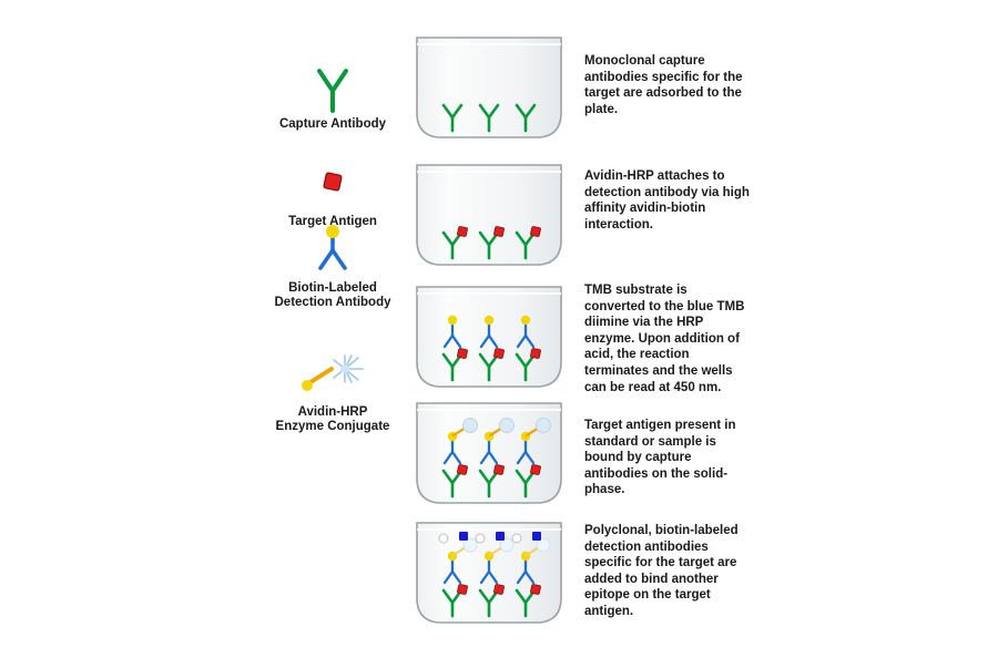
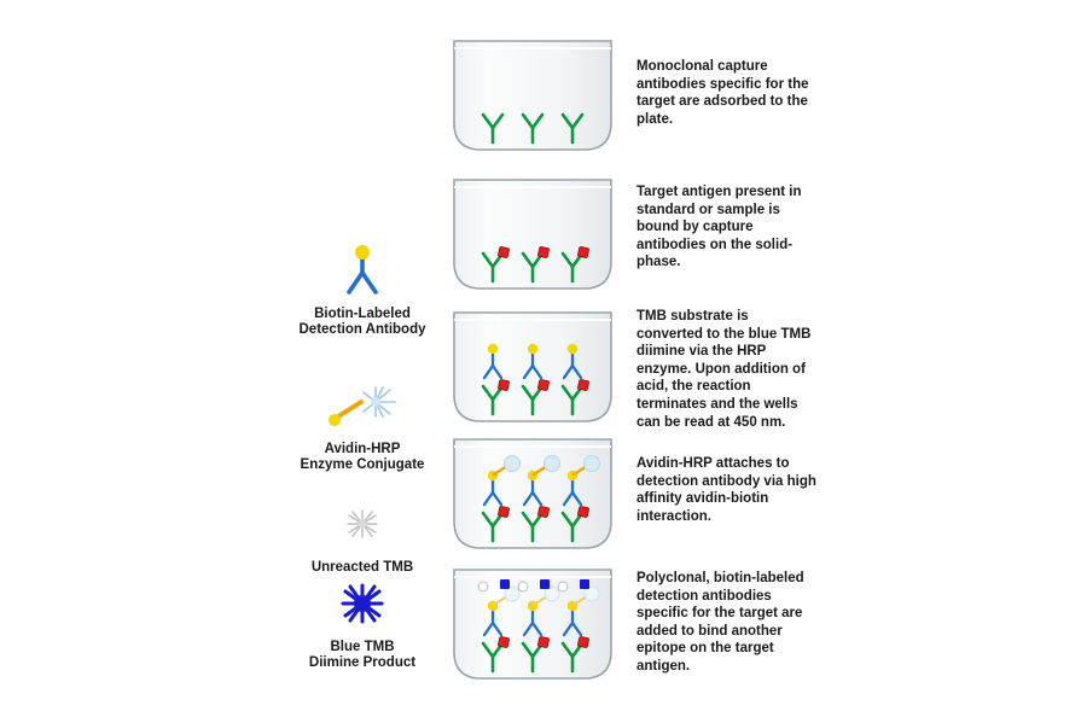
- Capture Antibody
- Target Antigen
  Biotin-Labeled
  Detection Antibody
  Avidin-HRP
  Enzyme Conjugate
+ Unreacted TMB
+ Blue TMB
+ Diimine Product
  Monoclonal capture antibodies specific for the target are adsorbed to the plate.
- Avidin-HRP attaches to detection antibody via high affinity avidin-biotin interaction.
+ Target antigen present in standard or sample is bound by capture antibodies on the solid-phase.
  TMB substrate is converted to the blue TMB diimine via the HRP enzyme. Upon addition of acid, the reaction terminates and the wells can be read at 450 nm.
- Target antigen present in standard or sample is bound by capture antibodies on the solid-phase.
+ Avidin-HRP attaches to detection antibody via high affinity avidin-biotin interaction.
  Polyclonal, biotin-labeled detection antibodies specific for the target are added to bind another epitope on the target antigen.
